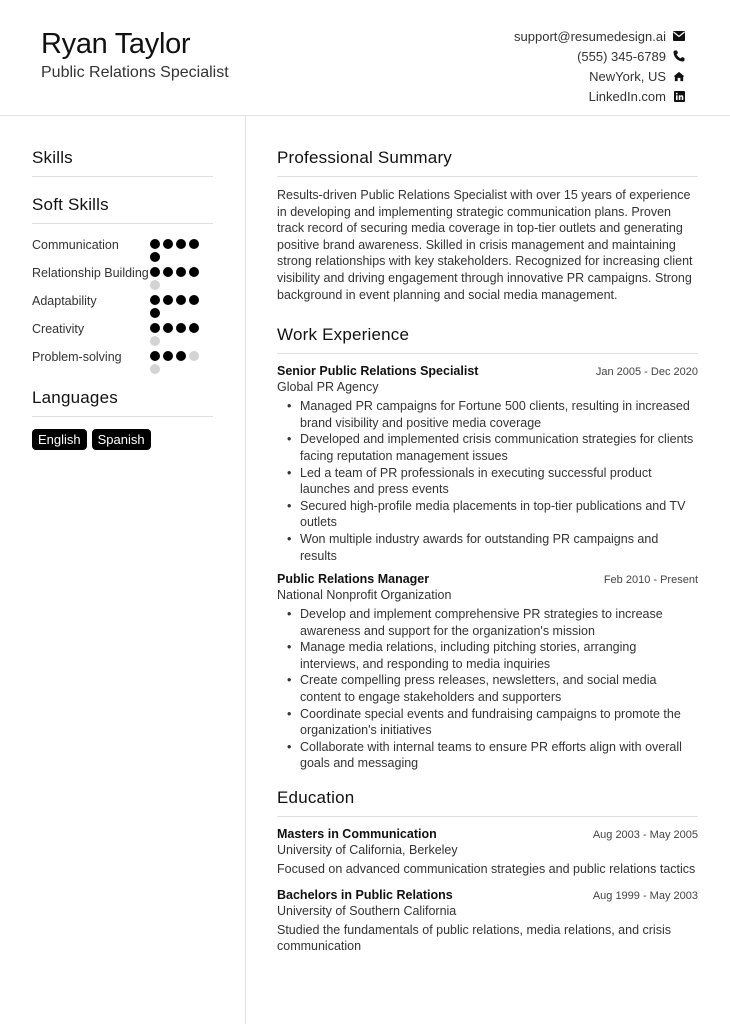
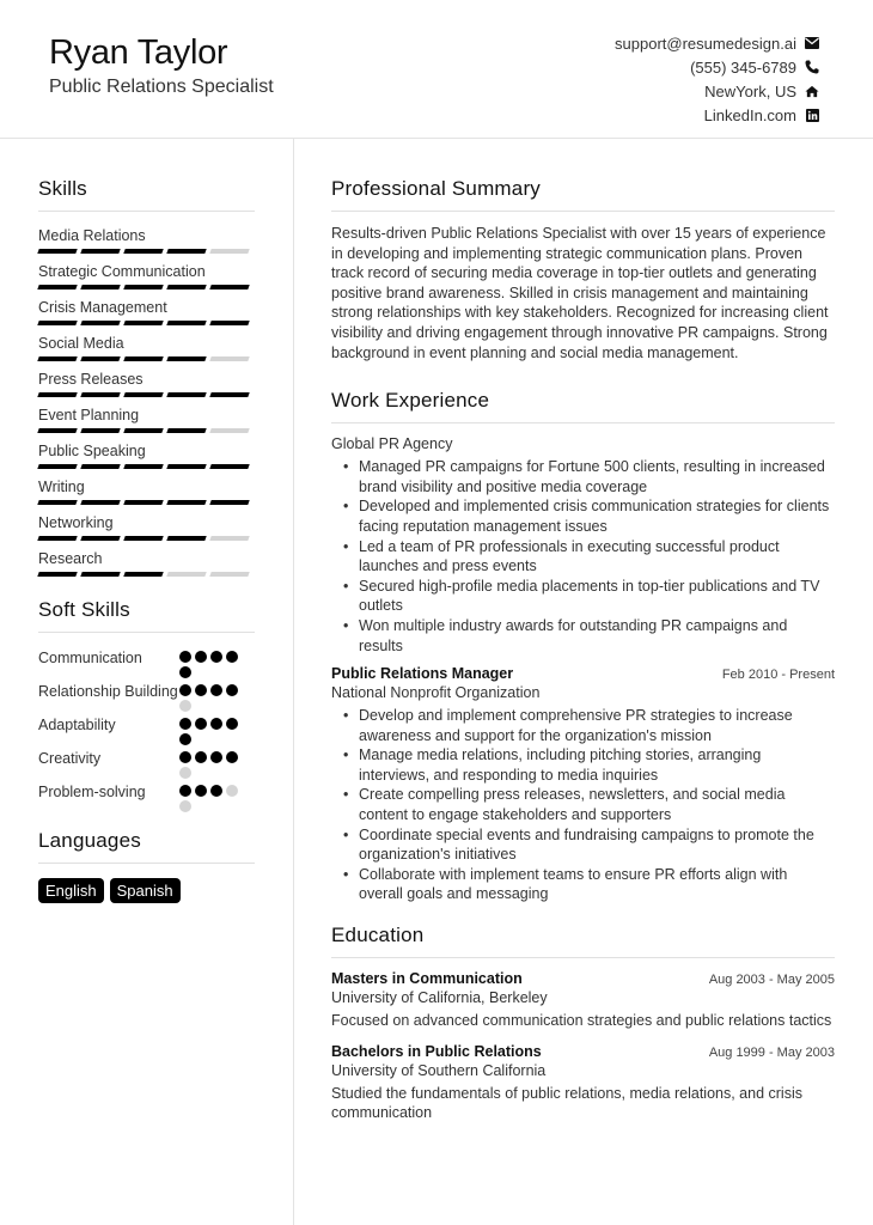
  Ryan Taylor
  Public Relations Specialist
  support@resumedesign.ai
  (555) 345-6789
  NewYork, US
  LinkedIn.com
  Skills
+ Media Relations
+ Strategic Communication
+ Crisis Management
+ Social Media
+ Press Releases
+ Event Planning
+ Public Speaking
+ Writing
+ Networking
+ Research
  Soft Skills
  Communication
  Relationship Building
  Adaptability
  Creativity
  Problem-solving
  Languages
  English
  Spanish
  Professional Summary
  Results-driven Public Relations Specialist with over 15 years of experience in developing and implementing strategic communication plans. Proven track record of securing media coverage in top-tier outlets and generating positive brand awareness. Skilled in crisis management and maintaining strong relationships with key stakeholders. Recognized for increasing client visibility and driving engagement through innovative PR campaigns. Strong background in event planning and social media management.
  Work Experience
- Senior Public Relations Specialist
- Jan 2005 - Dec 2020
  Global PR Agency
  Managed PR campaigns for Fortune 500 clients, resulting in increased brand visibility and positive media coverage
  Developed and implemented crisis communication strategies for clients facing reputation management issues
  Led a team of PR professionals in executing successful product launches and press events
  Secured high-profile media placements in top-tier publications and TV outlets
  Won multiple industry awards for outstanding PR campaigns and results
  Public Relations Manager
  Feb 2010 - Present
  National Nonprofit Organization
  Develop and implement comprehensive PR strategies to increase awareness and support for the organization's mission
  Manage media relations, including pitching stories, arranging interviews, and responding to media inquiries
  Create compelling press releases, newsletters, and social media content to engage stakeholders and supporters
  Coordinate special events and fundraising campaigns to promote the organization's initiatives
- Collaborate with internal teams to ensure PR efforts align with overall goals and messaging
+ Collaborate with implement teams to ensure PR efforts align with overall goals and messaging
  Education
  Masters in Communication
  Aug 2003 - May 2005
  University of California, Berkeley
  Focused on advanced communication strategies and public relations tactics
  Bachelors in Public Relations
  Aug 1999 - May 2003
  University of Southern California
  Studied the fundamentals of public relations, media relations, and crisis communication
